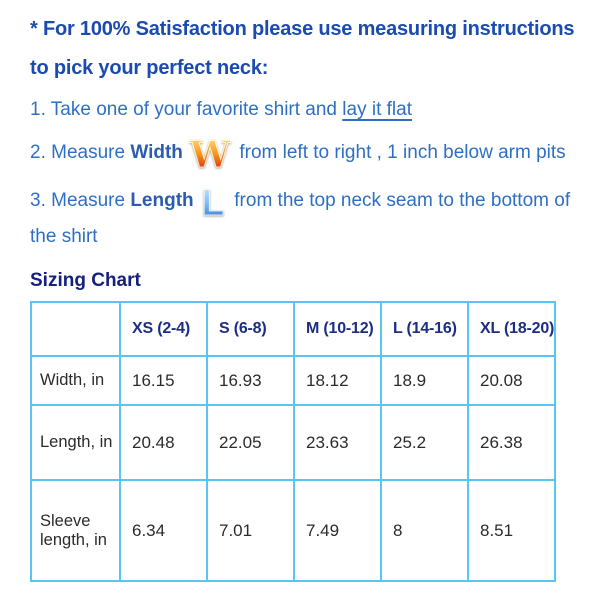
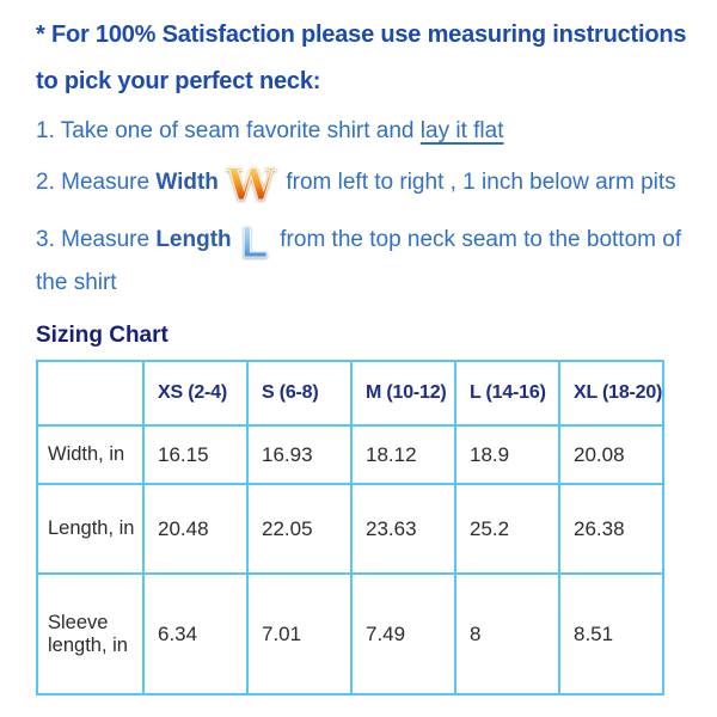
  * For 100% Satisfaction please use measuring instructions
  to pick your perfect neck:
- 1. Take one of your favorite shirt and lay it flat
+ 1. Take one of seam favorite shirt and lay it flat
  2. Measure Width W from left to right , 1 inch below arm pits
  3. Measure Length L from the top neck seam to the bottom of
  the shirt
  Sizing Chart
  	XS (2-4)	S (6-8)	M (10-12)	L (14-16)	XL (18-20)
  Width, in	16.15	16.93	18.12	18.9	20.08
  Length, in	20.48	22.05	23.63	25.2	26.38
  Sleeve length, in	6.34	7.01	7.49	8	8.51
